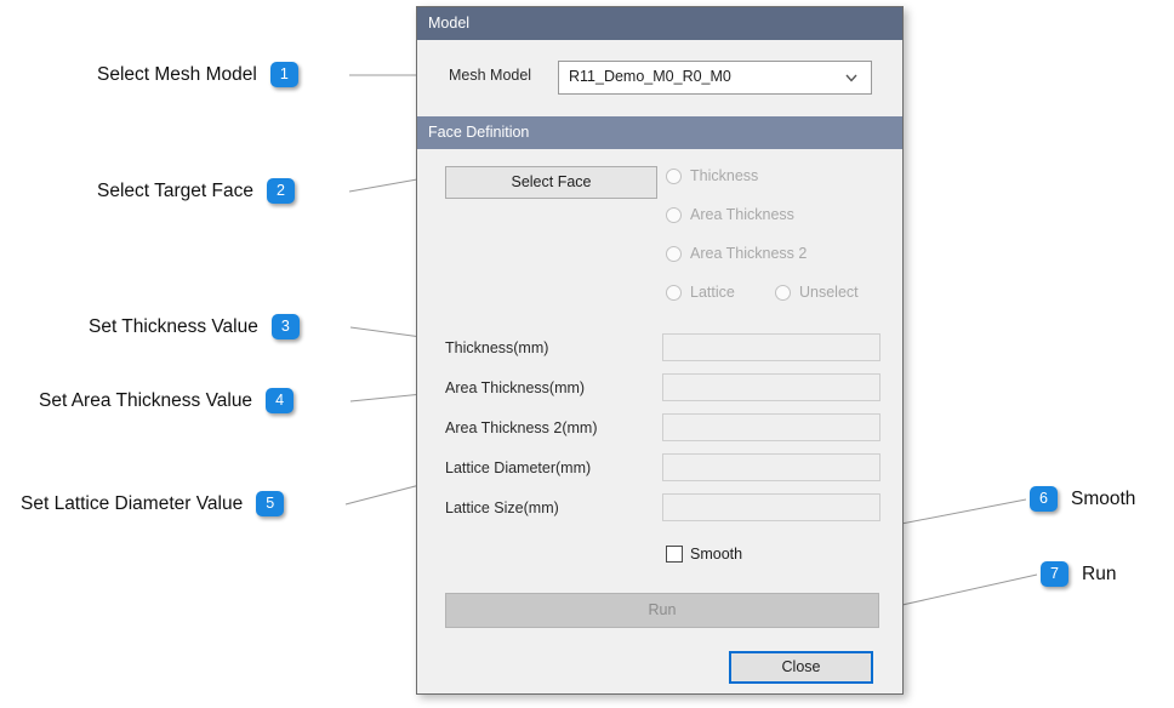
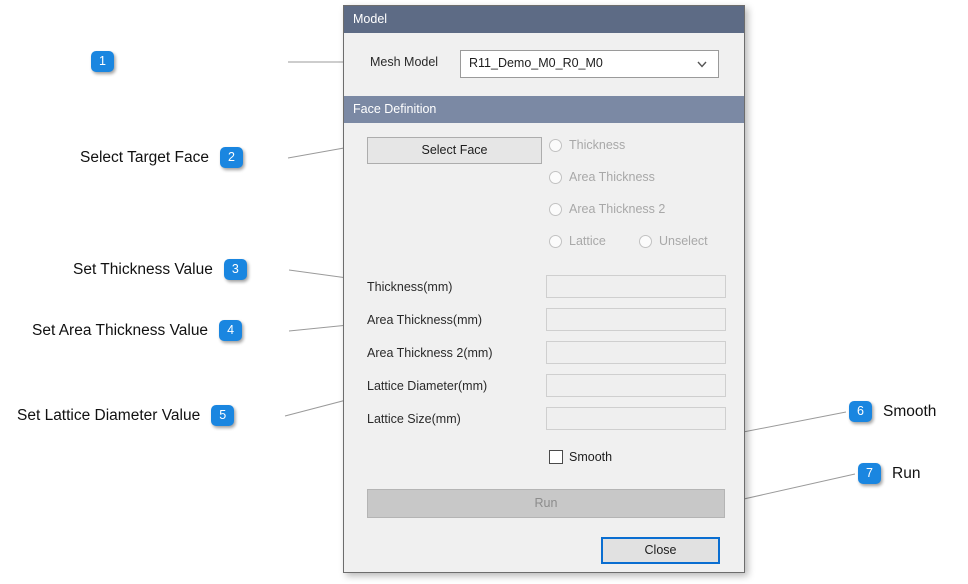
  Model
  Mesh Model
  R11_Demo_M0_R0_M0
  Face Definition
  Select Face
  Thickness
  Area Thickness
  Area Thickness 2
  Lattice
  Unselect
  Thickness(mm)
  Area Thickness(mm)
  Area Thickness 2(mm)
  Lattice Diameter(mm)
  Lattice Size(mm)
  Smooth
  Run
  Close
- Select Mesh Model
  1
  Select Target Face
  2
  Set Thickness Value
  3
  Set Area Thickness Value
  4
  Set Lattice Diameter Value
  5
  6
  Smooth
  7
  Run
